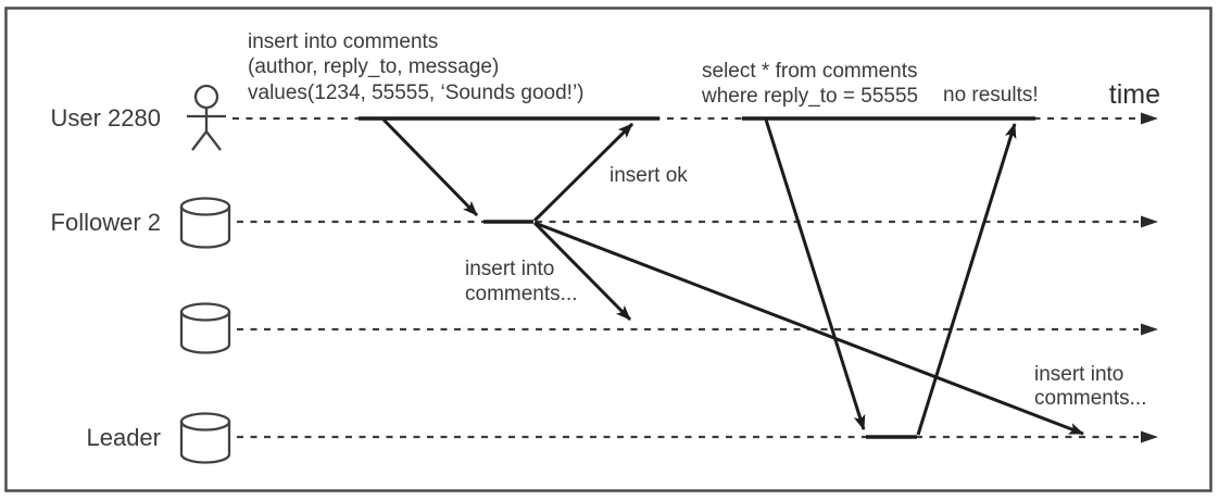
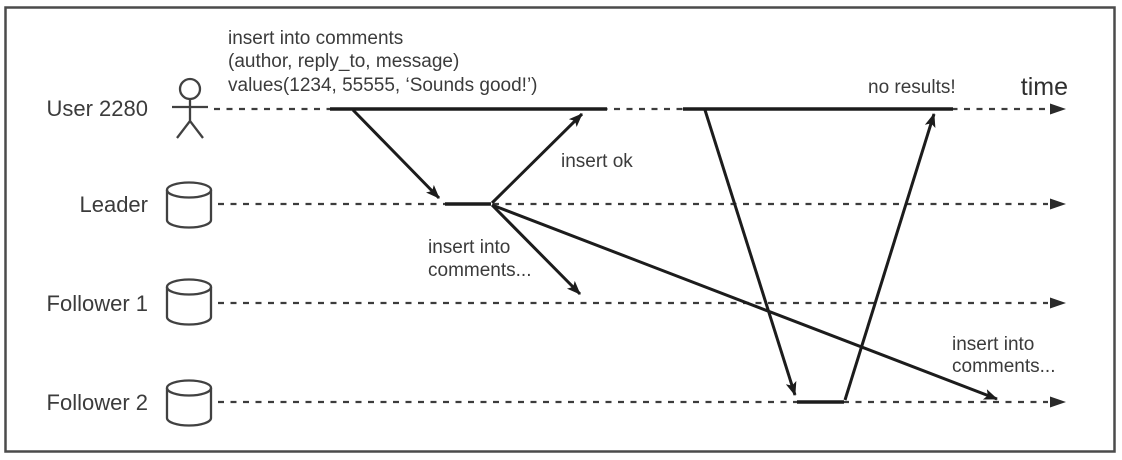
  User 2280
- Follower 2
+ Leader
+ Follower 1
- Leader
+ Follower 2
  insert into comments
  (author, reply_to, message)
  values(1234, 55555, ‘Sounds good!’)
  insert ok
  insert into
  comments...
- select * from comments
- where reply_to = 55555
  no results!
  insert into
  comments...
  time
